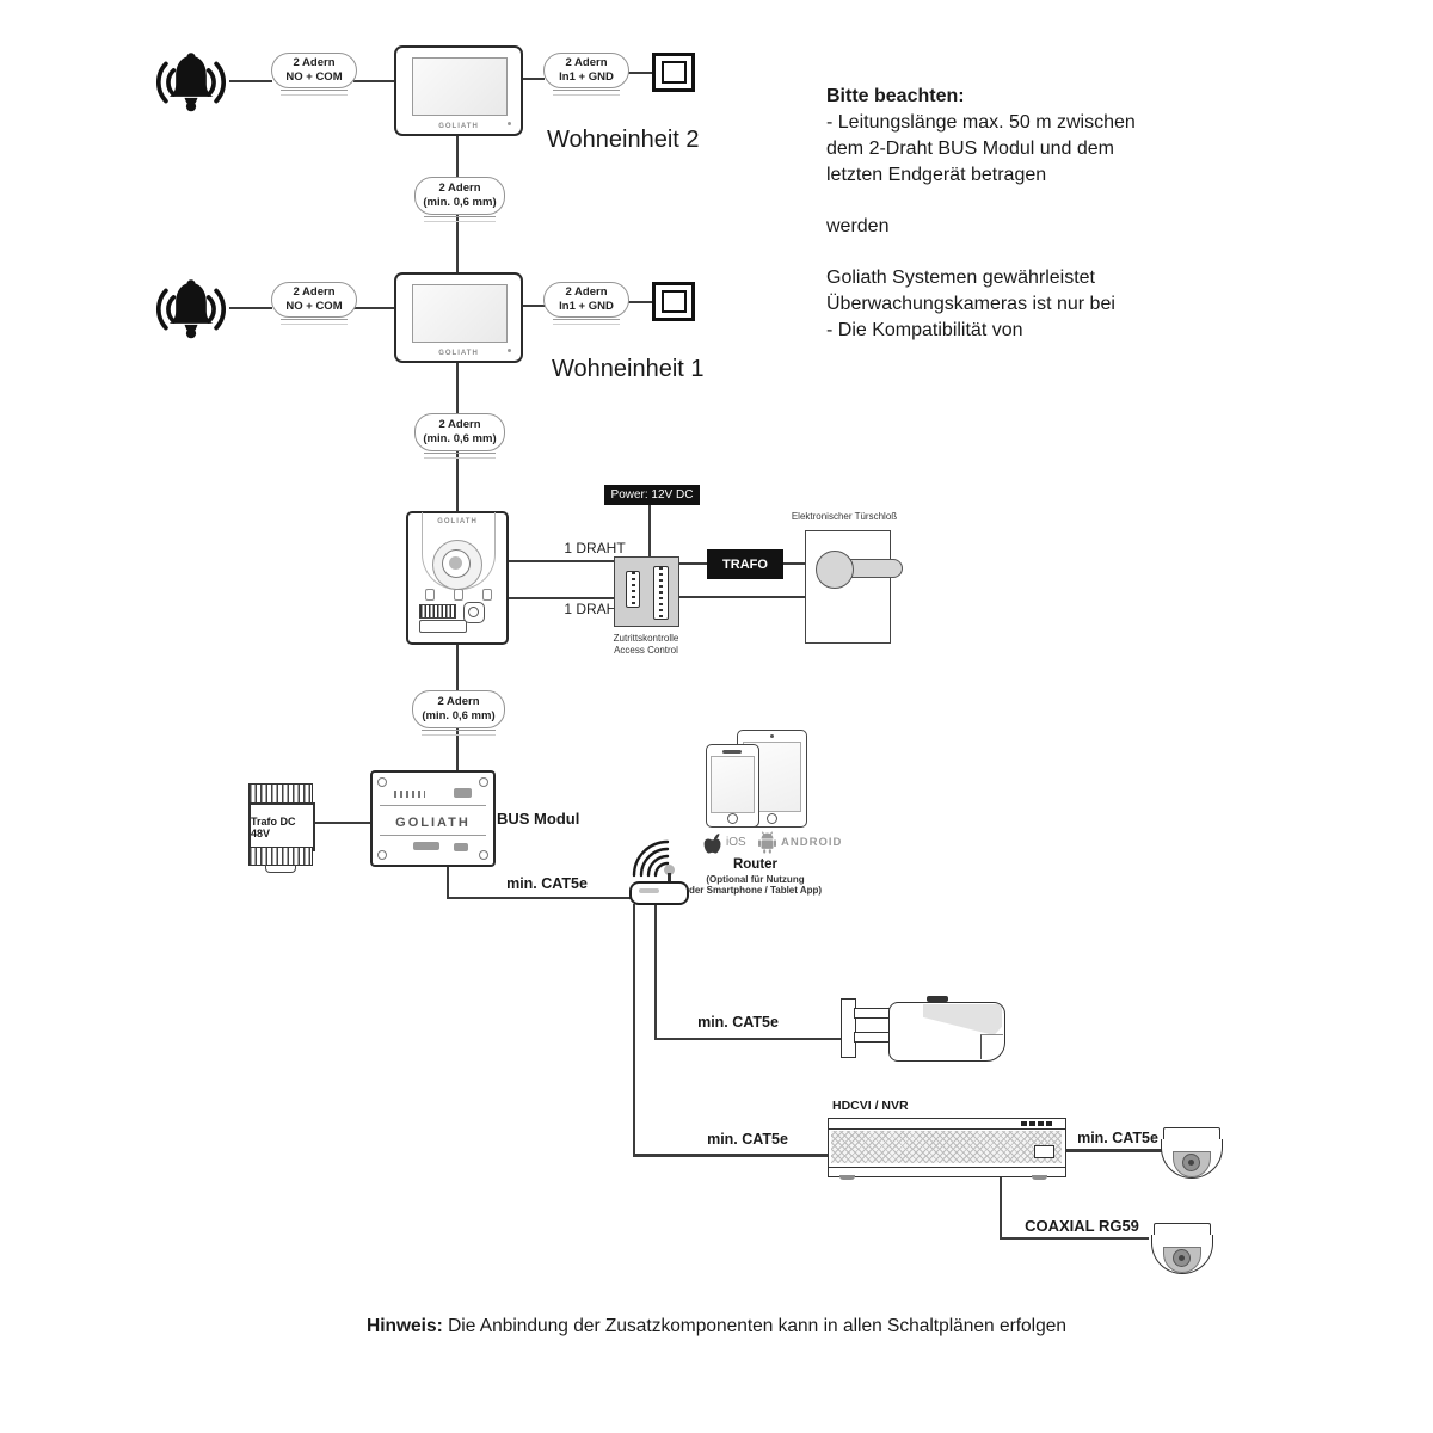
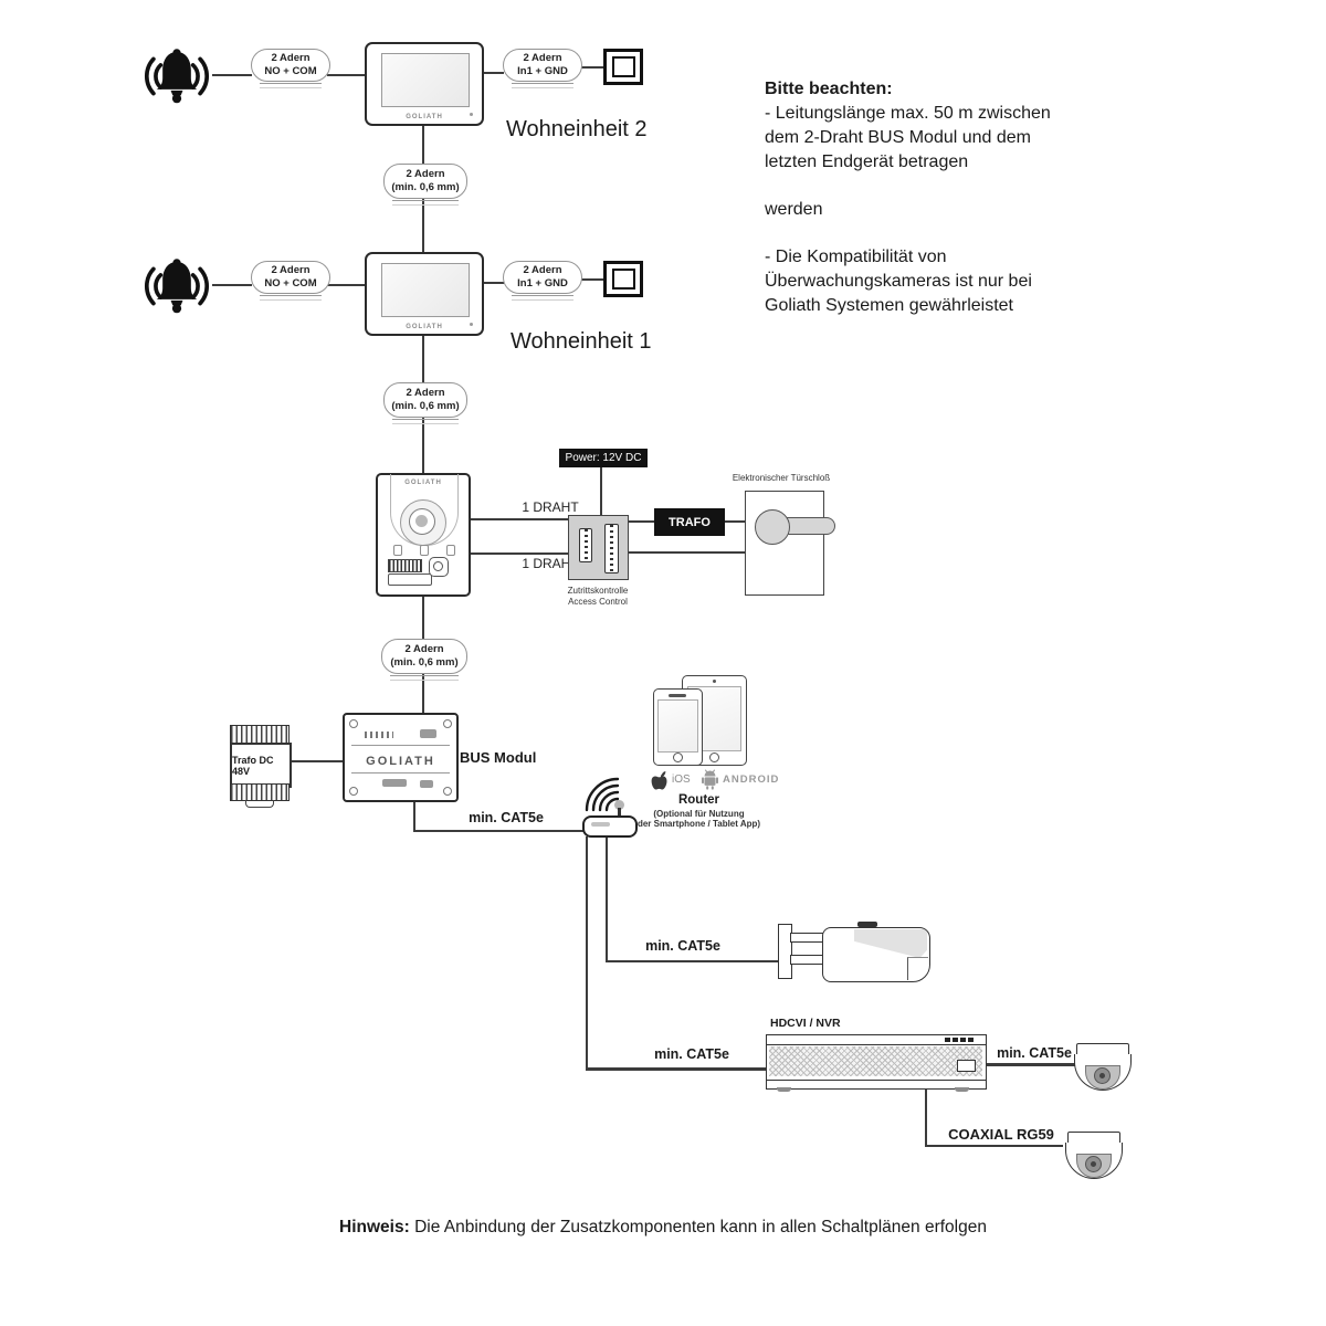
  2 Adern
  NO + COM
  2 Adern
  In1 + GND
  2 Adern
  (min. 0,6 mm)
  2 Adern
  NO + COM
  2 Adern
  In1 + GND
  2 Adern
  (min. 0,6 mm)
  2 Adern
  (min. 0,6 mm)
  Wohneinheit 2
  Wohneinheit 1
  Bitte beachten:
  - Leitungslänge max. 50 m zwischen
  dem 2-Draht BUS Modul und dem
  letzten Endgerät betragen
  werden
- Goliath Systemen gewährleistet
+ - Die Kompatibilität von
  Überwachungskameras ist nur bei
- - Die Kompatibilität von
+ Goliath Systemen gewährleistet
  1 DRAHT
  1 DRAH
  Power: 12V DC
  Zutrittskontrolle
  Access Control
  TRAFO
  Elektronischer Türschloß
  Trafo DC 48V
  GOLIATH
  BUS Modul
  iOS
  ANDROID
  Router
  (Optional für Nutzung
  der Smartphone / Tablet App)
  min. CAT5e
  min. CAT5e
  min. CAT5e
  min. CAT5e
  HDCVI / NVR
  COAXIAL RG59
  Hinweis: Die Anbindung der Zusatzkomponenten kann in allen Schaltplänen erfolgen
